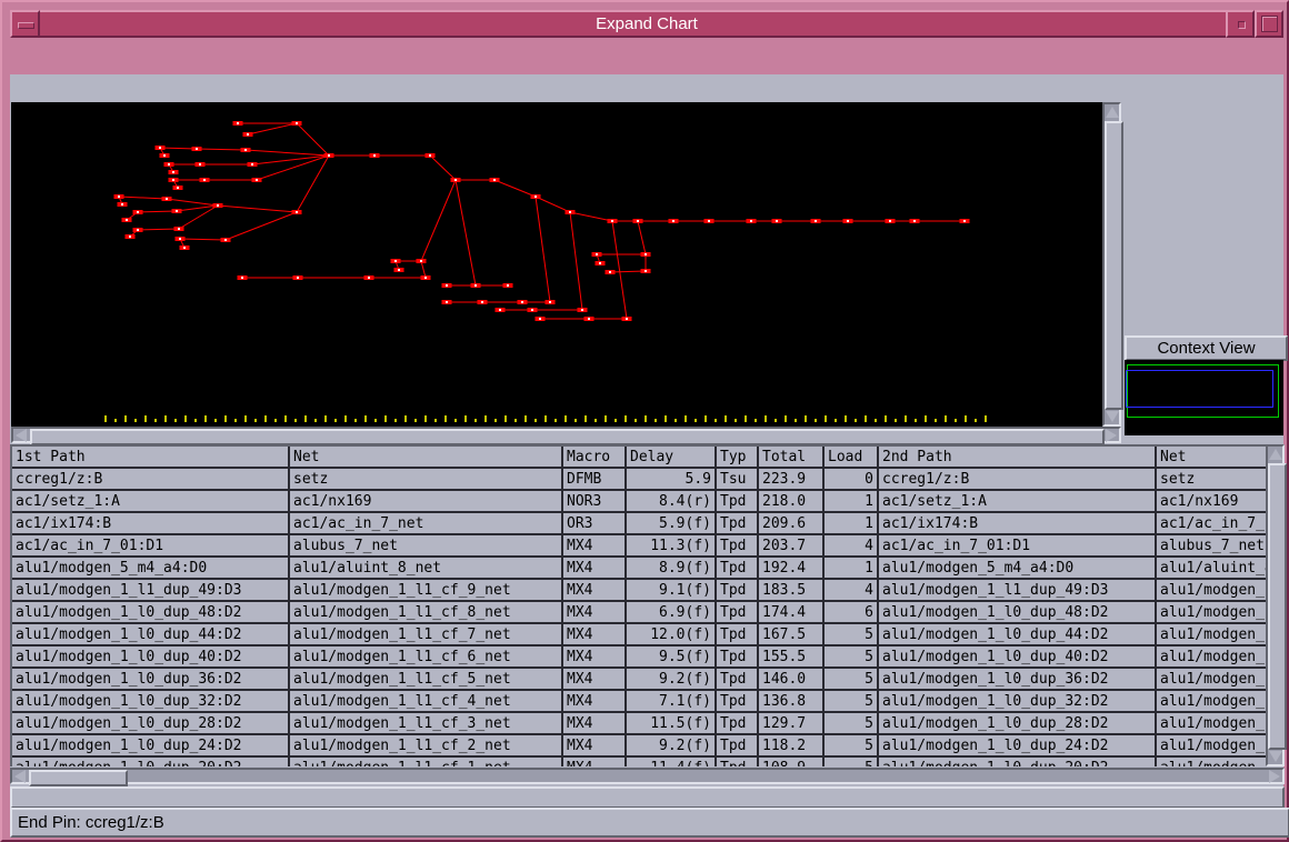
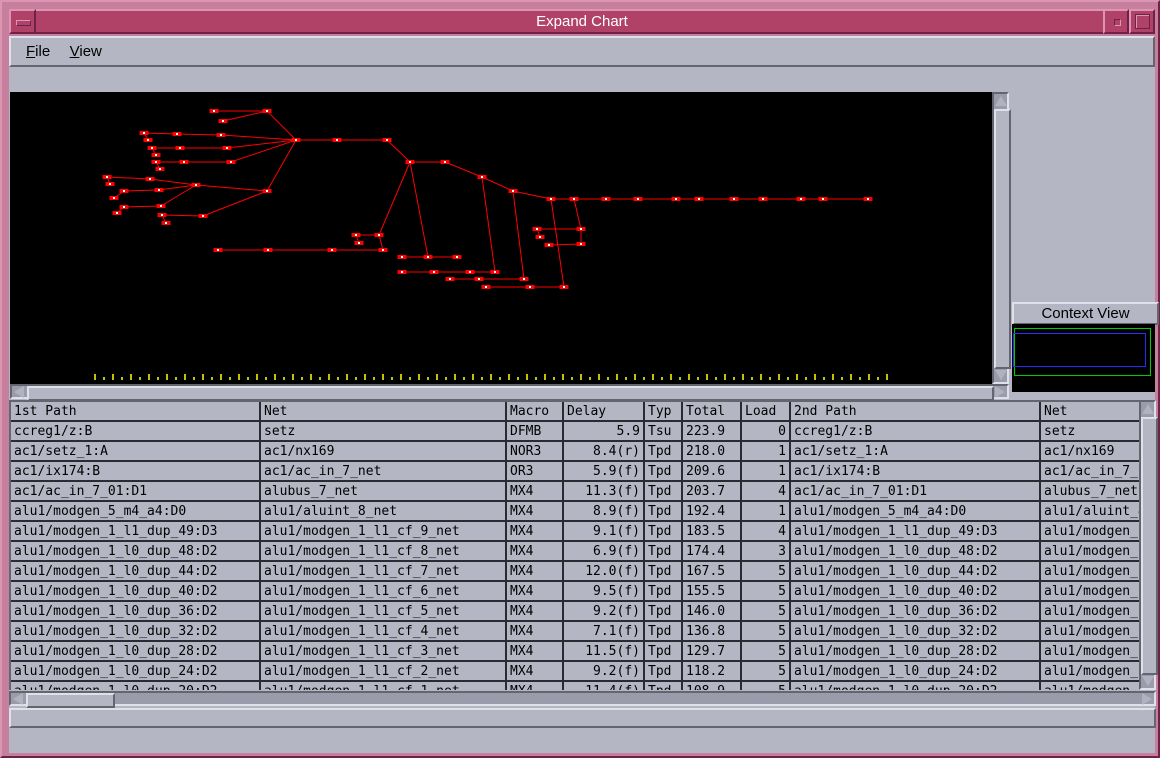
  Expand Chart
+ File View
  Context View
  1st Path	Net	Macro	Delay	Typ	Total	Load	2nd Path	Net
  ccreg1/z:B	setz	DFMB	5.9	Tsu	223.9	0	ccreg1/z:B	setz
  ac1/setz_1:A	ac1/nx169	NOR3	8.4(r)	Tpd	218.0	1	ac1/setz_1:A	ac1/nx169
  ac1/ix174:B	ac1/ac_in_7_net	OR3	5.9(f)	Tpd	209.6	1	ac1/ix174:B	ac1/ac_in_7_
  ac1/ac_in_7_01:D1	alubus_7_net	MX4	11.3(f)	Tpd	203.7	4	ac1/ac_in_7_01:D1	alubus_7_net
  alu1/modgen_5_m4_a4:D0	alu1/aluint_8_net	MX4	8.9(f)	Tpd	192.4	1	alu1/modgen_5_m4_a4:D0	alu1/aluint_
  alu1/modgen_1_l1_dup_49:D3	alu1/modgen_1_l1_cf_9_net	MX4	9.1(f)	Tpd	183.5	4	alu1/modgen_1_l1_dup_49:D3	alu1/modgen_
- alu1/modgen_1_l0_dup_48:D2	alu1/modgen_1_l1_cf_8_net	MX4	6.9(f)	Tpd	174.4	6	alu1/modgen_1_l0_dup_48:D2	alu1/modgen_
+ alu1/modgen_1_l0_dup_48:D2	alu1/modgen_1_l1_cf_8_net	MX4	6.9(f)	Tpd	174.4	3	alu1/modgen_1_l0_dup_48:D2	alu1/modgen_
  alu1/modgen_1_l0_dup_44:D2	alu1/modgen_1_l1_cf_7_net	MX4	12.0(f)	Tpd	167.5	5	alu1/modgen_1_l0_dup_44:D2	alu1/modgen_
  alu1/modgen_1_l0_dup_40:D2	alu1/modgen_1_l1_cf_6_net	MX4	9.5(f)	Tpd	155.5	5	alu1/modgen_1_l0_dup_40:D2	alu1/modgen_
  alu1/modgen_1_l0_dup_36:D2	alu1/modgen_1_l1_cf_5_net	MX4	9.2(f)	Tpd	146.0	5	alu1/modgen_1_l0_dup_36:D2	alu1/modgen_
  alu1/modgen_1_l0_dup_32:D2	alu1/modgen_1_l1_cf_4_net	MX4	7.1(f)	Tpd	136.8	5	alu1/modgen_1_l0_dup_32:D2	alu1/modgen_
  alu1/modgen_1_l0_dup_28:D2	alu1/modgen_1_l1_cf_3_net	MX4	11.5(f)	Tpd	129.7	5	alu1/modgen_1_l0_dup_28:D2	alu1/modgen_
  alu1/modgen_1_l0_dup_24:D2	alu1/modgen_1_l1_cf_2_net	MX4	9.2(f)	Tpd	118.2	5	alu1/modgen_1_l0_dup_24:D2	alu1/modgen_
- End Pin: ccreg1/z:B
